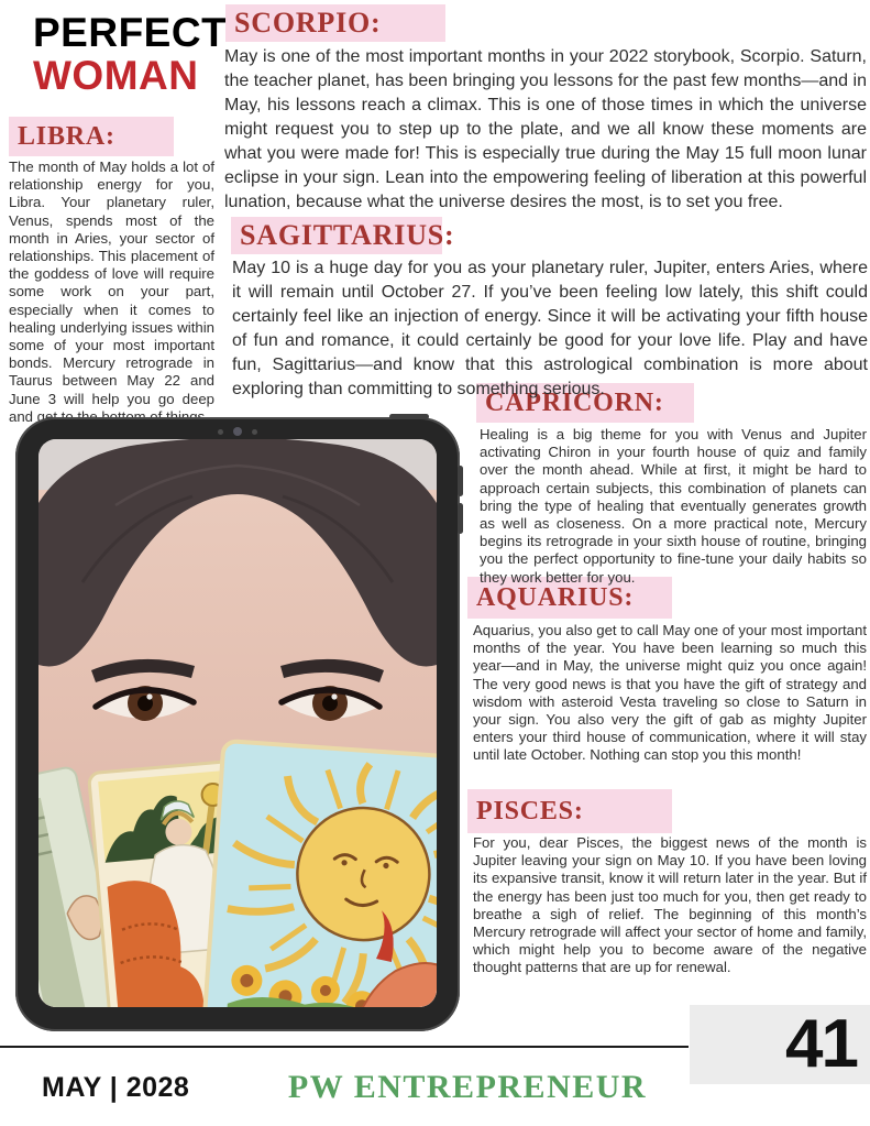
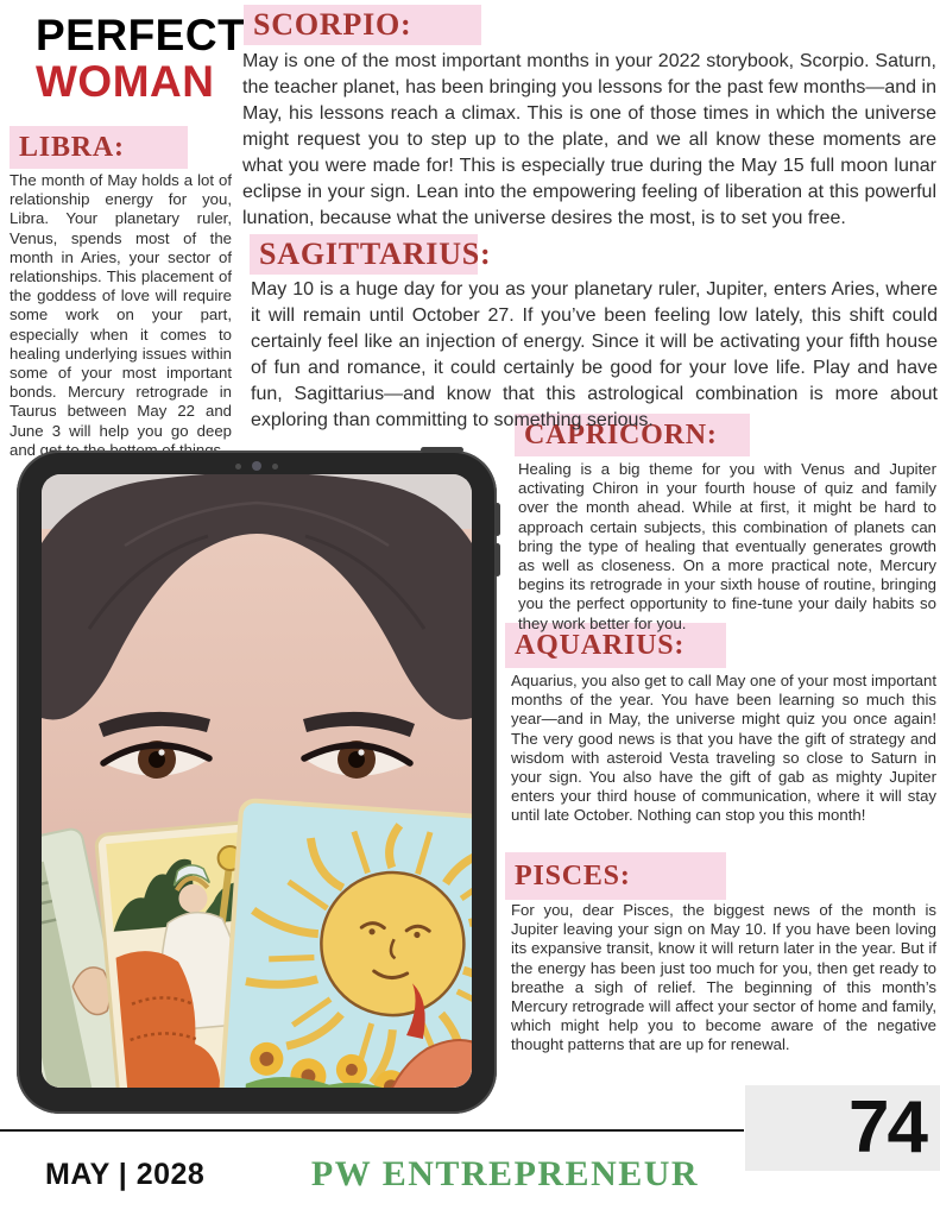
  PERFECT
  WOMAN
  LIBRA:
  SCORPIO:
  SAGITTARIUS:
  CAPRICORN:
  AQUARIUS:
  PISCES:
  The month of May holds a lot of relationship energy for you, Libra. Your planetary ruler, Venus, spends most of the month in Aries, your sector of relationships. This placement of the goddess of love will require some work on your part, especially when it comes to healing underlying issues within some of your most important bonds. Mercury retrograde in Taurus between May 22 and June 3 will help you go deep and g
  May is one of the most important months in your 2022 storybook, Scorpio. Saturn, the teacher planet, has been bringing you lessons for the past few months—and in May, his lessons reach a climax. This is one of those times in which the universe might request you to step up to the plate, and we all know these moments are what you were made for! This is especially true during the May 15 full moon lunar eclipse in your sign. Lean into the empowering feeling of liberation at this powerful lunation, because what the universe desires the most, is to set you free.
  May 10 is a huge day for you as your planetary ruler, Jupiter, enters Aries, where it will remain until October 27. If you’ve been feeling low lately, this shift could certainly feel like an injection of energy. Since it will be activating your fifth house of fun and romance, it could certainly be good for your love life. Play and have fun, Sagittarius—and know that this astrological combination is more about exploring than committing to something serious.
  Healing is a big theme for you with Venus and Jupiter activating Chiron in your fourth house of quiz and family over the month ahead. While at first, it might be hard to approach certain subjects, this combination of planets can bring the type of healing that eventually generates growth as well as closeness. On a more practical note, Mercury begins its retrograde in your sixth house of routine, bringing you the perfect opportunity to fine-tune your daily habits so they work better for you.
- Aquarius, you also get to call May one of your most important months of the year. You have been learning so much this year—and in May, the universe might quiz you once again! The very good news is that you have the gift of strategy and wisdom with asteroid Vesta traveling so close to Saturn in your sign. You also very the gift of gab as mighty Jupiter enters your third house of communication, where it will stay until late October. Nothing can stop you this month!
+ Aquarius, you also get to call May one of your most important months of the year. You have been learning so much this year—and in May, the universe might quiz you once again! The very good news is that you have the gift of strategy and wisdom with asteroid Vesta traveling so close to Saturn in your sign. You also have the gift of gab as mighty Jupiter enters your third house of communication, where it will stay until late October. Nothing can stop you this month!
  For you, dear Pisces, the biggest news of the month is Jupiter leaving your sign on May 10. If you have been loving its expansive transit, know it will return later in the year. But if the energy has been just too much for you, then get ready to breathe a sigh of relief. The beginning of this month’s Mercury retrograde will affect your sector of home and family, which might help you to become aware of the negative thought patterns that are up for renewal.
- 41
+ 74
  MAY | 2028
  PW ENTREPRENEUR
